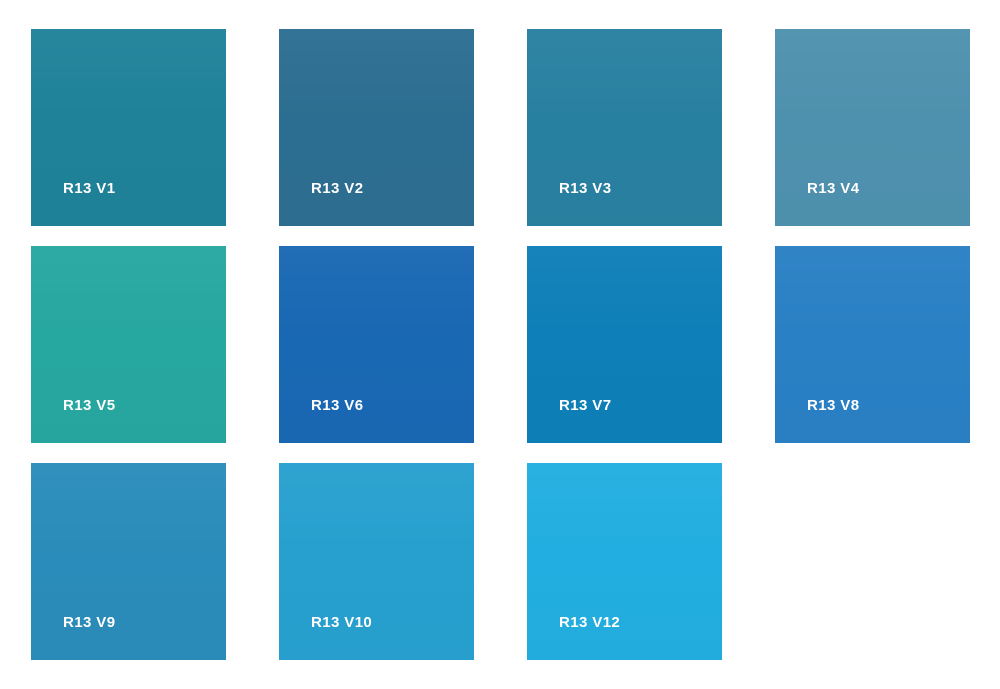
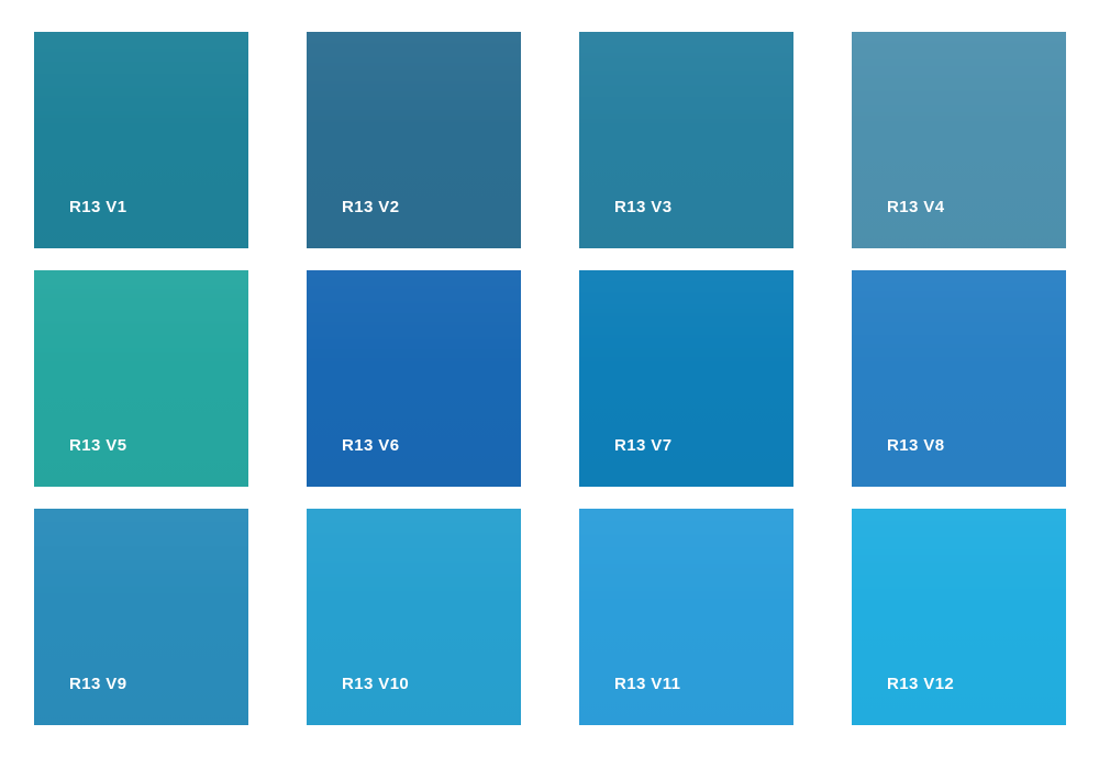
  R13 V1
  R13 V2
  R13 V3
  R13 V4
  R13 V5
  R13 V6
  R13 V7
  R13 V8
  R13 V9
  R13 V10
+ R13 V11
  R13 V12
